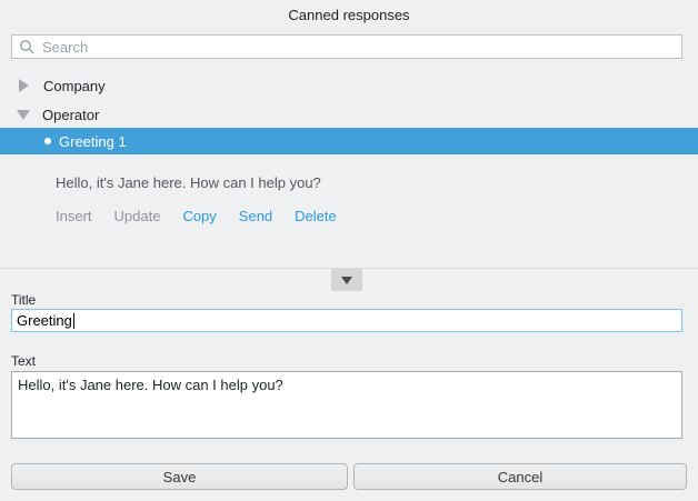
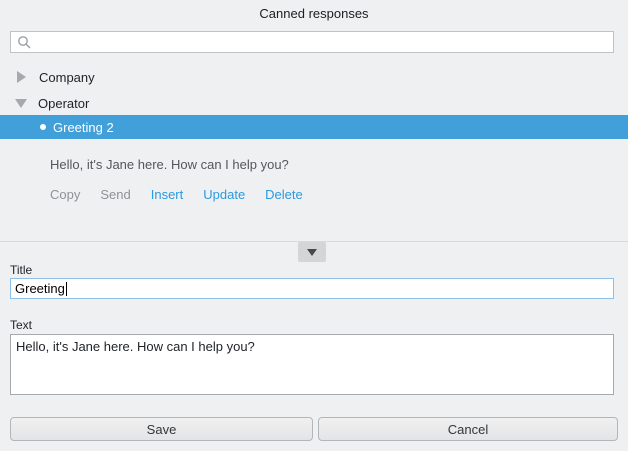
  Canned responses
- Search
  Company
  Operator
- Greeting 1
+ Greeting 2
  Hello, it's Jane here. How can I help you?
- Insert
+ Copy
- Update
+ Send
- Copy
+ Insert
- Send
+ Update
  Delete
  Title
  Greeting
  Text
  Hello, it's Jane here. How can I help you?
  Save
  Cancel
